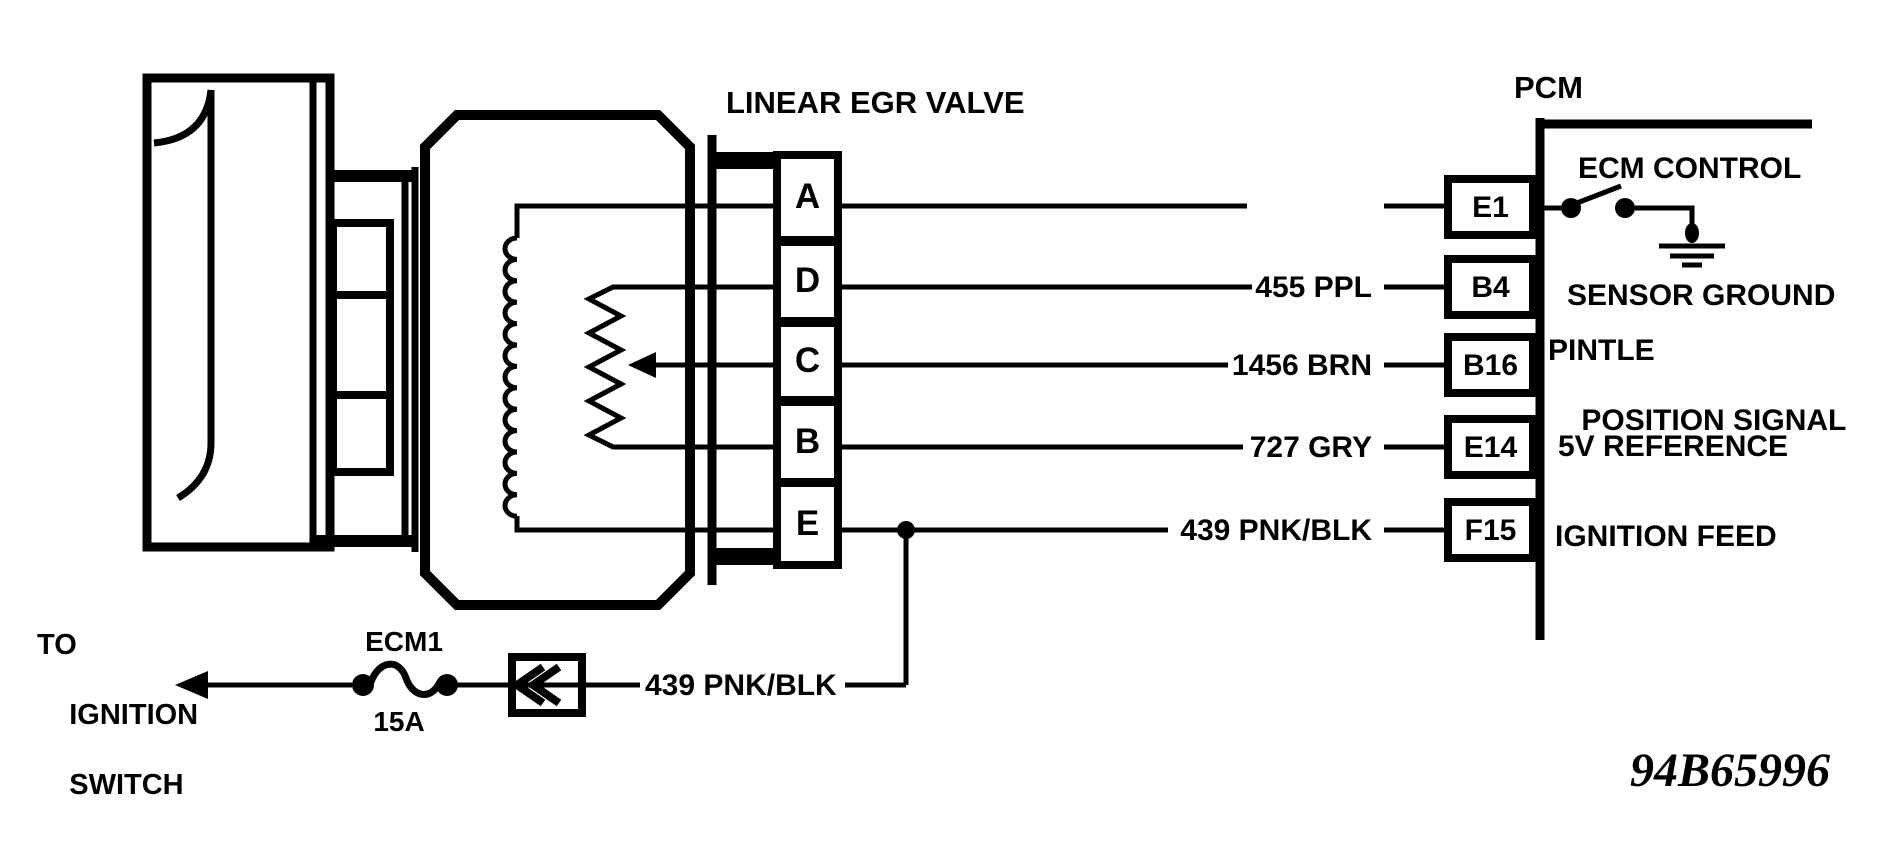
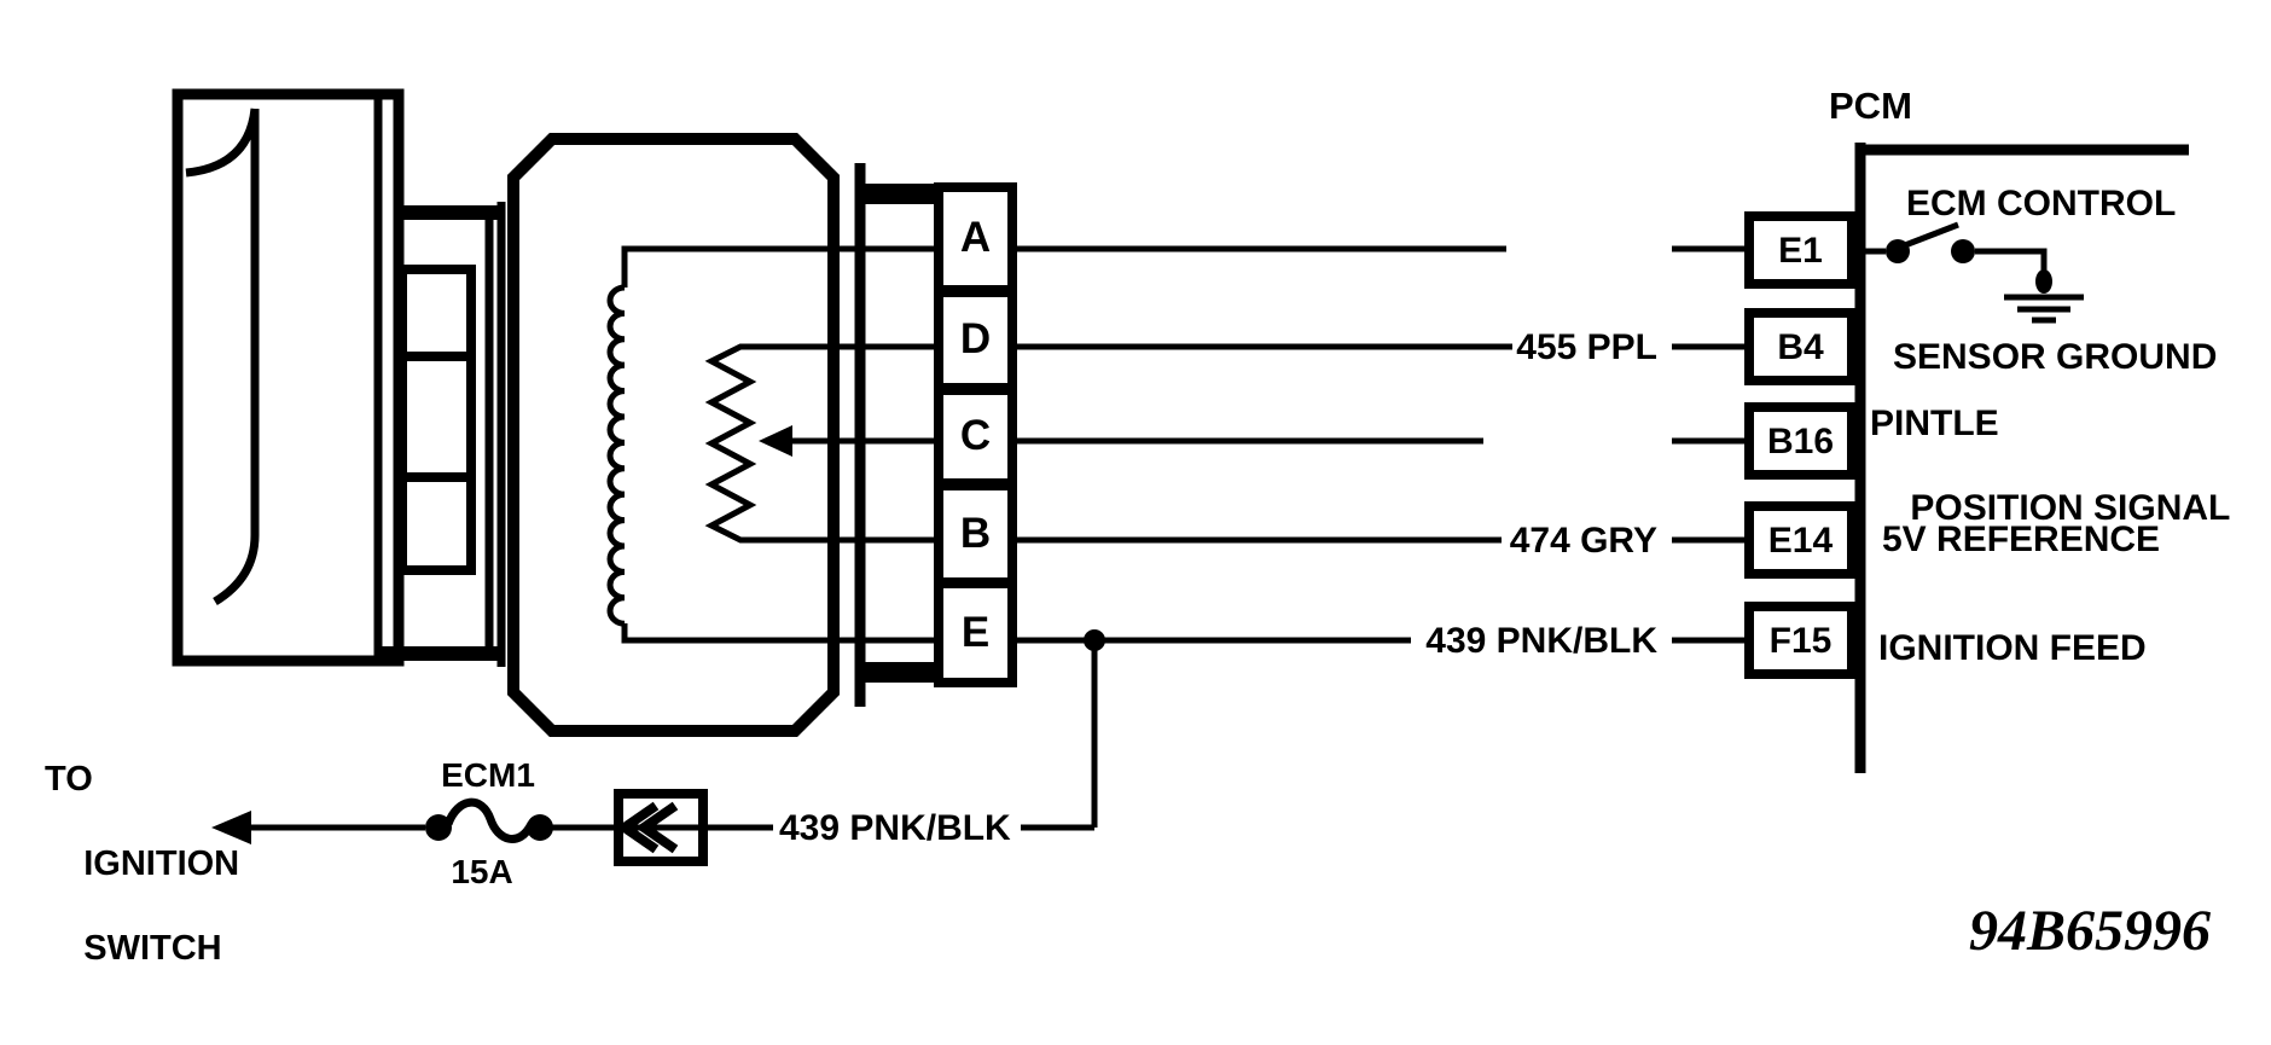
- LINEAR EGR VALVE
  PCM
  A
  D
  C
  B
  E
  455 PPL
- 1456 BRN
- 727 GRY
+ 474 GRY
  439 PNK/BLK
  E1
  B4
  B16
  E14
  F15
  ECM CONTROL
  SENSOR GROUND
  PINTLE
  POSITION SIGNAL
  5V REFERENCE
  IGNITION FEED
  TO
  IGNITION
  SWITCH
  ECM1
  15A
  439 PNK/BLK
  94B65996
